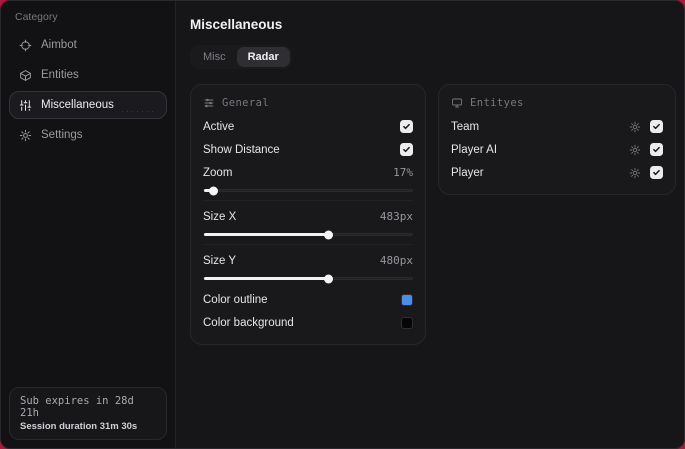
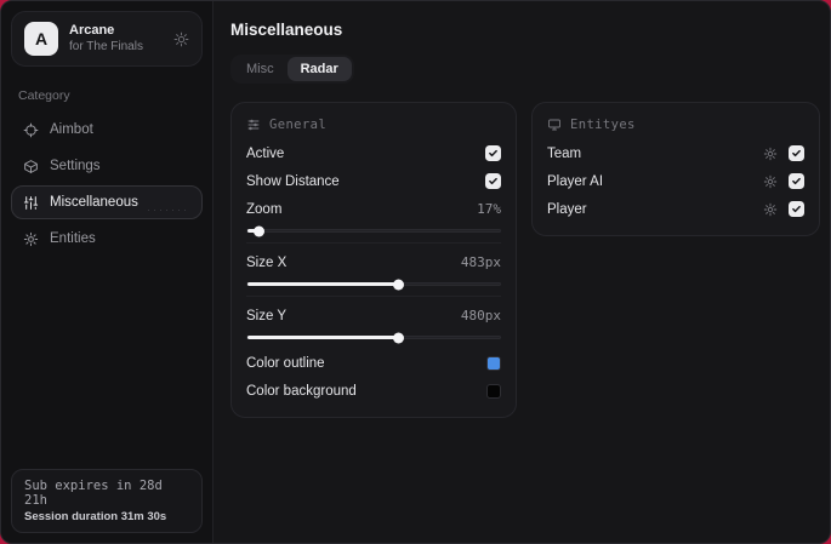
+ A
+ Arcane
+ for The Finals
  Category
  Aimbot
- Entities
+ Settings
  Miscellaneous
  ·······
- Settings
+ Entities
  Sub expires in 28d 21h
  Session duration 31m 30s
  Miscellaneous
  Misc
  Radar
  General
  Active
  Show Distance
  Zoom
  17%
  Size X
  483px
  Size Y
  480px
  Color outline
  Color background
  Entityes
  Team
  Player AI
  Player
